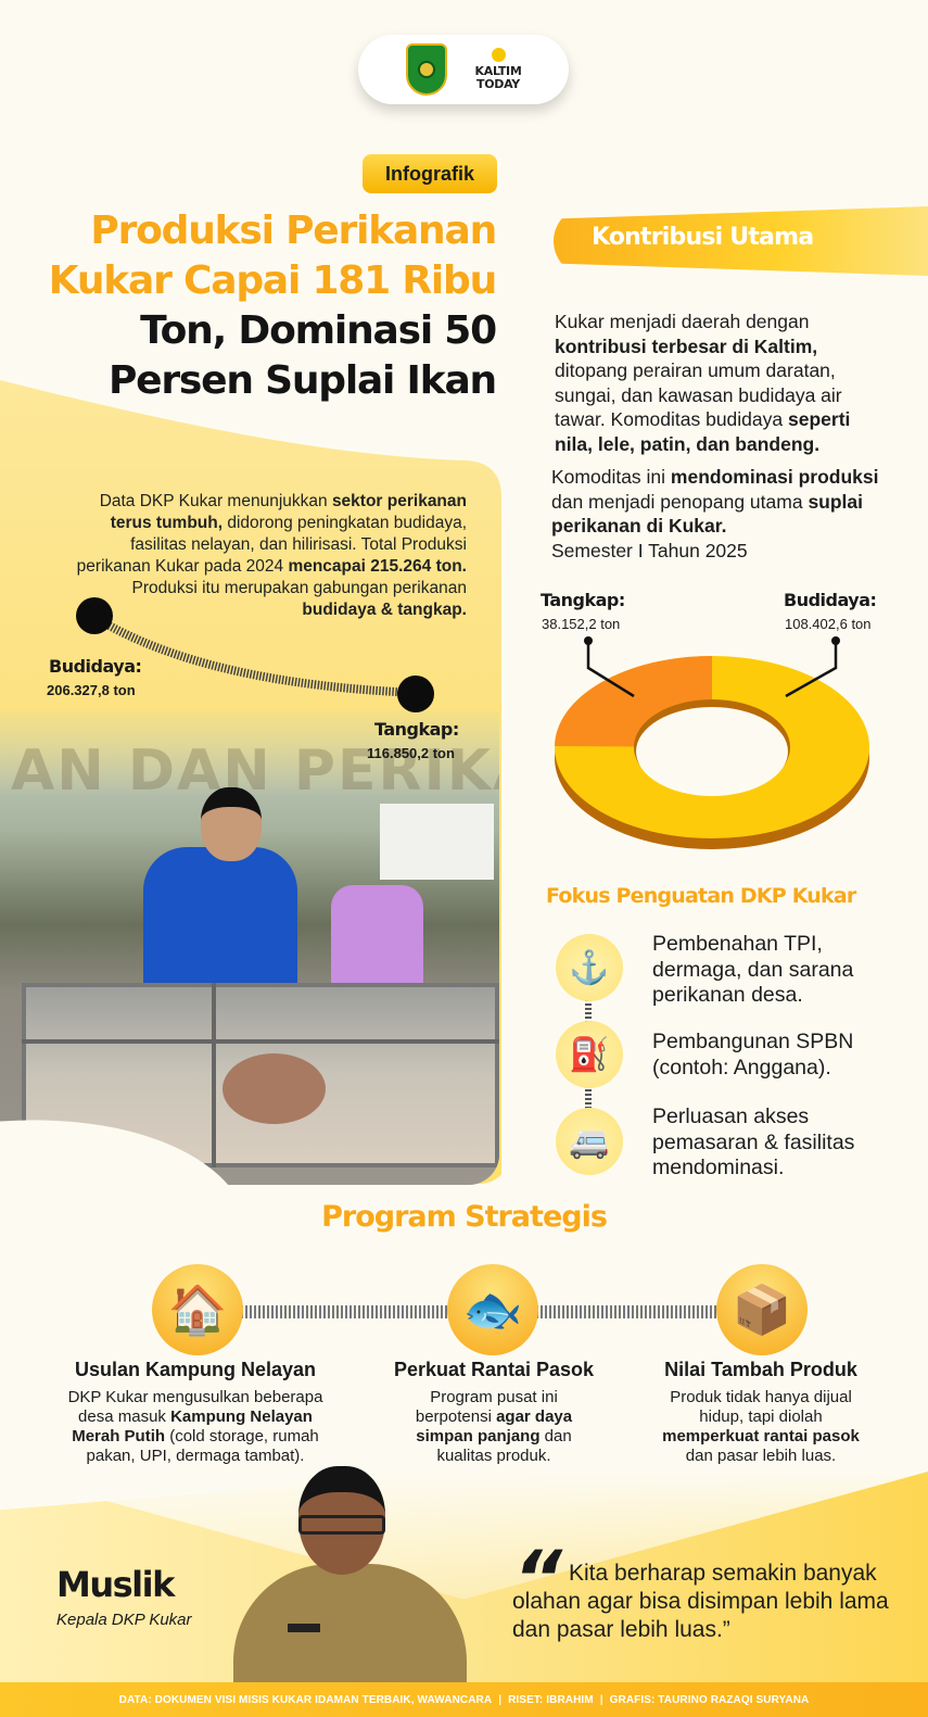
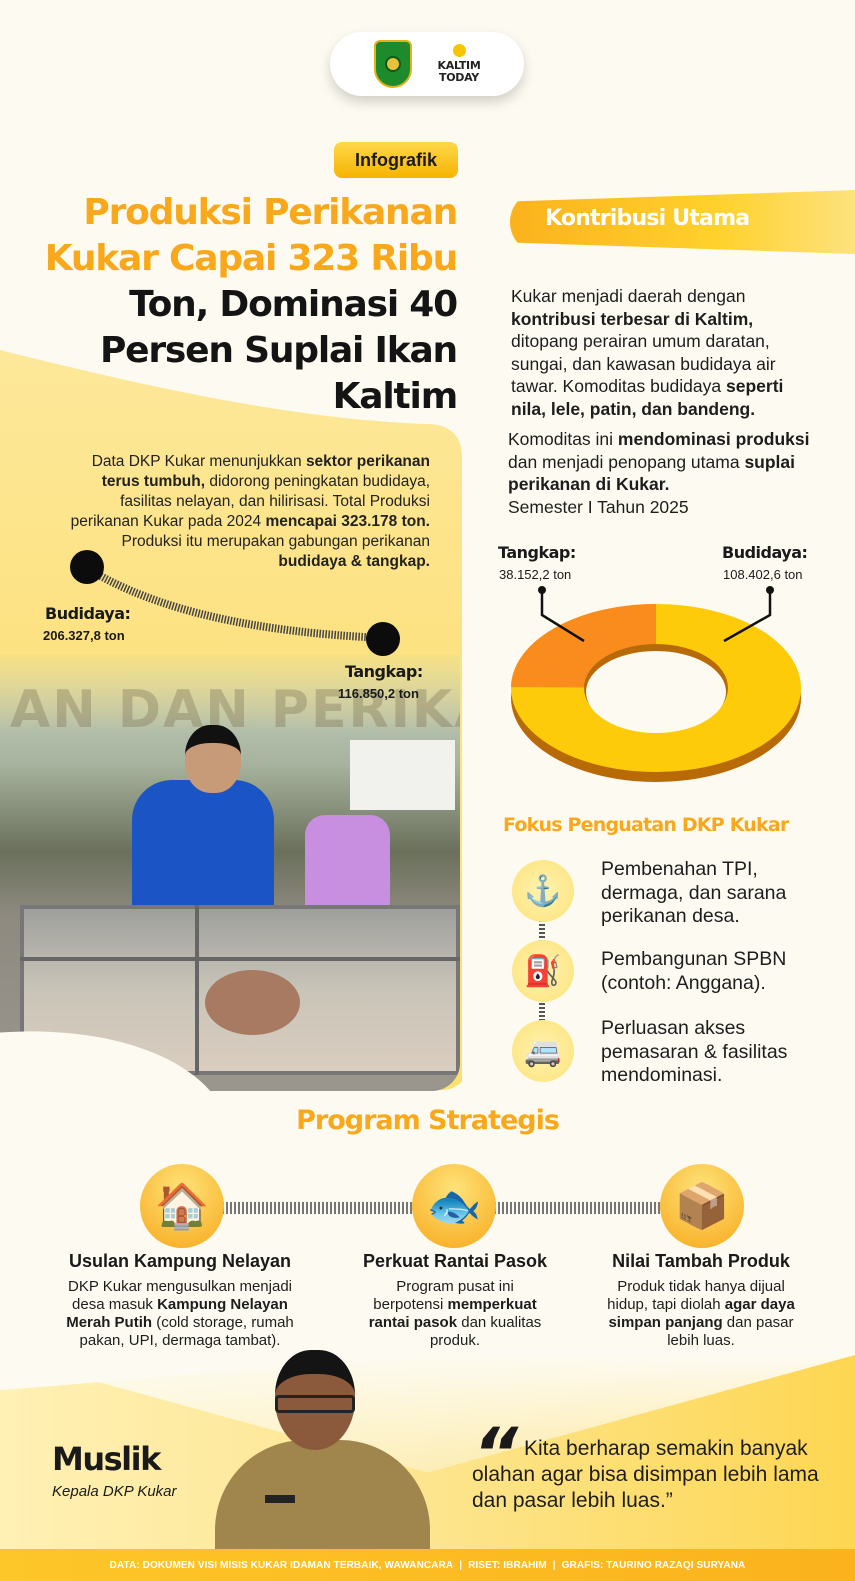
  KALTIM
  TODAY
  Infografik
  Produksi Perikanan
- Kukar Capai 181 Ribu
+ Kukar Capai 323 Ribu
- Ton, Dominasi 50
+ Ton, Dominasi 40
  Persen Suplai Ikan
+ Kaltim
- Data DKP Kukar menunjukkan sektor perikanan terus tumbuh, didorong peningkatan budidaya, fasilitas nelayan, dan hilirisasi. Total Produksi perikanan Kukar pada 2024 mencapai 215.264 ton. Produksi itu merupakan gabungan perikanan budidaya & tangkap.
+ Data DKP Kukar menunjukkan sektor perikanan terus tumbuh, didorong peningkatan budidaya, fasilitas nelayan, dan hilirisasi. Total Produksi perikanan Kukar pada 2024 mencapai 323.178 ton. Produksi itu merupakan gabungan perikanan budidaya & tangkap.
  AN DAN PERIK
  Budidaya:
  206.327,8 ton
  Tangkap:
  116.850,2 ton
  Kontribusi Utama
  Kukar menjadi daerah dengan kontribusi terbesar di Kaltim, ditopang perairan umum daratan, sungai, dan kawasan budidaya air tawar. Komoditas budidaya seperti nila, lele, patin, dan bandeng.
  Komoditas ini mendominasi produksi dan menjadi penopang utama suplai perikanan di Kukar.
  Semester I Tahun 2025
  Tangkap:
  38.152,2 ton
  Budidaya:
  108.402,6 ton
  Fokus Penguatan DKP Kukar
  ⚓
  Pembenahan TPI, dermaga, dan sarana perikanan desa.
  ⛽
  Pembangunan SPBN (contoh: Anggana).
  🚐
  Perluasan akses pemasaran & fasilitas mendominasi.
  Program Strategis
  🏠
  🐟
  📦
  Usulan Kampung Nelayan
- DKP Kukar mengusulkan beberapa desa masuk Kampung Nelayan Merah Putih (cold storage, rumah pakan, UPI, dermaga tambat).
+ DKP Kukar mengusulkan menjadi desa masuk Kampung Nelayan Merah Putih (cold storage, rumah pakan, UPI, dermaga tambat).
  Perkuat Rantai Pasok
- Program pusat ini berpotensi agar daya simpan panjang dan kualitas produk.
+ Program pusat ini berpotensi memperkuat rantai pasok dan kualitas produk.
  Nilai Tambah Produk
- Produk tidak hanya dijual hidup, tapi diolah memperkuat rantai pasok dan pasar lebih luas.
+ Produk tidak hanya dijual hidup, tapi diolah agar daya simpan panjang dan pasar lebih luas.
  Muslik
  Kepala DKP Kukar
  “
  Kita berharap semakin banyak olahan agar bisa disimpan lebih lama dan pasar lebih luas.”
  DATA: DOKUMEN VISI MISIS KUKAR IDAMAN TERBAIK, WAWANCARA
  |
  RISET: IBRAHIM
  |
  GRAFIS: TAURINO RAZAQI SURYANA
